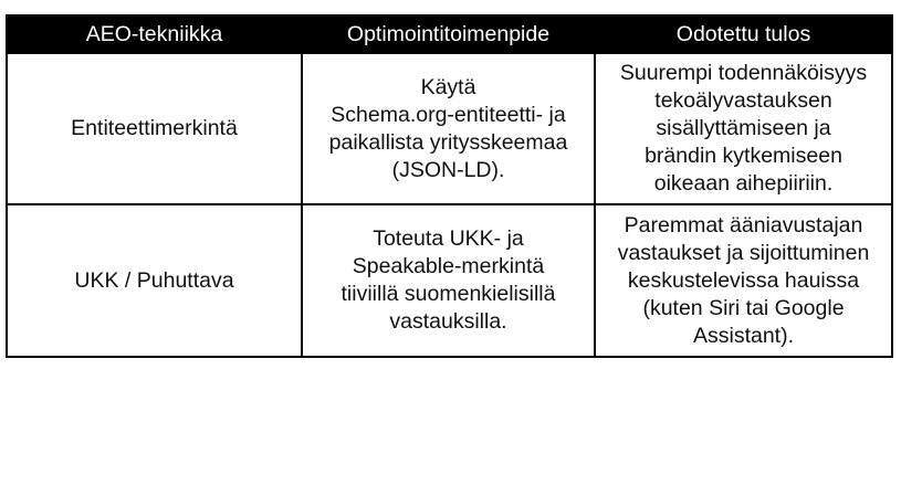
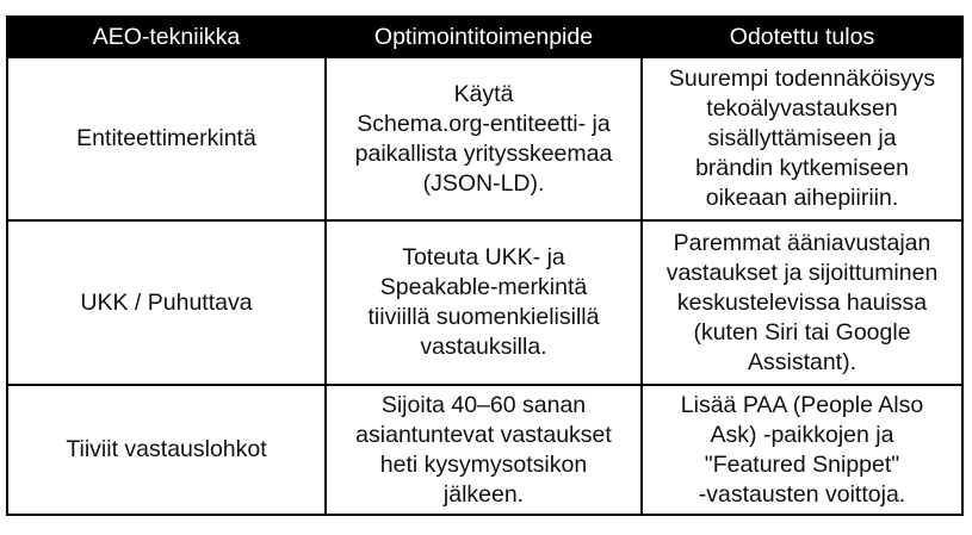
  AEO-tekniikka	Optimointitoimenpide	Odotettu tulos
  Entiteettimerkintä	Käytä Schema.org-entiteetti- ja paikallista yritysskeemaa (JSON-LD).	Suurempi todennäköisyys tekoälyvastauksen sisällyttämiseen ja brändin kytkemiseen oikeaan aihepiiriin.
  UKK / Puhuttava	Toteuta UKK- ja Speakable-merkintä tiiviillä suomenkielisillä vastauksilla.	Paremmat ääniavustajan vastaukset ja sijoittuminen keskustelevissa hauissa (kuten Siri tai Google Assistant).
+ Tiiviit vastauslohkot	Sijoita 40–60 sanan asiantuntevat vastaukset heti kysymysotsikon jälkeen.	Lisää PAA (People Also Ask) -paikkojen ja "Featured Snippet" -vastausten voittoja.
